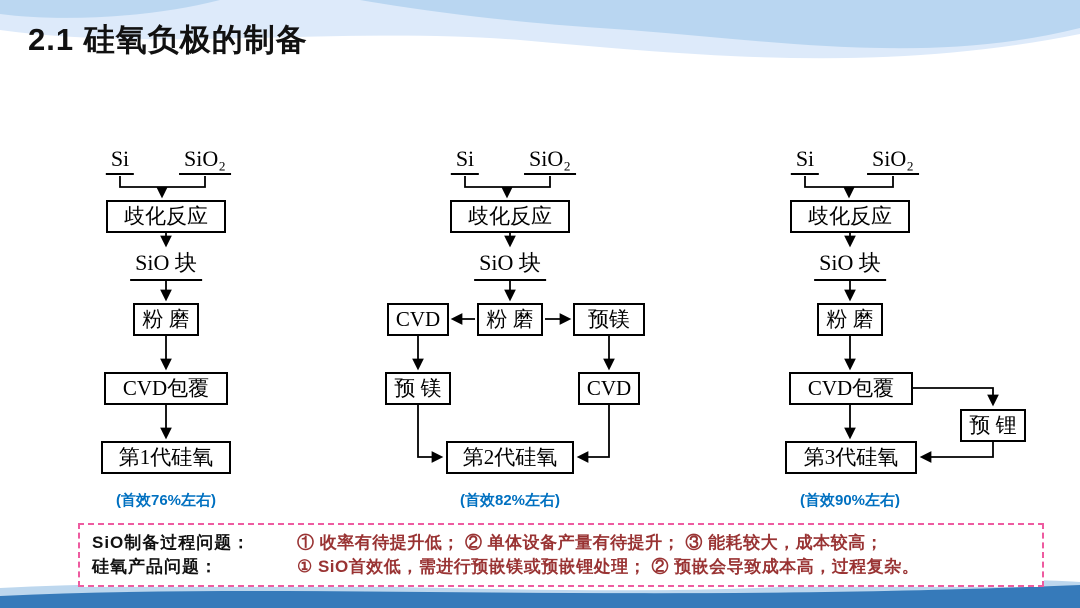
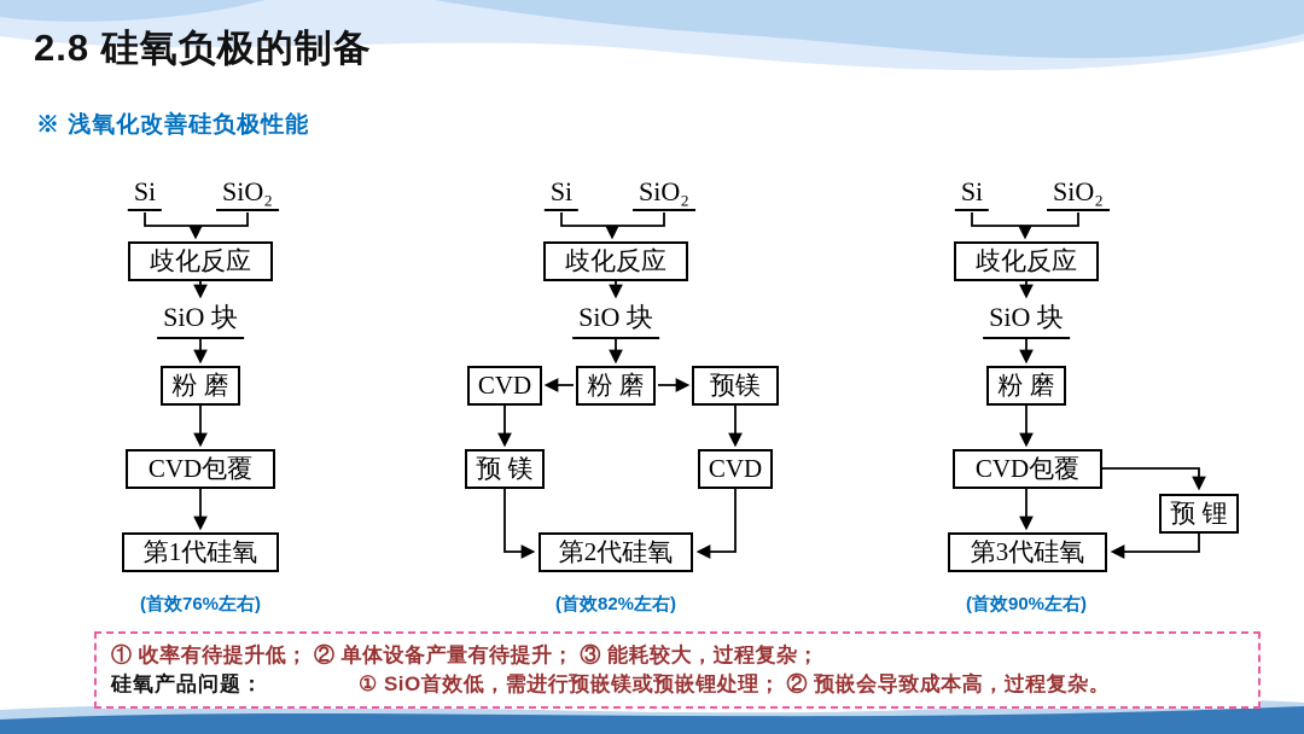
- 2.1 硅氧负极的制备
+ 2.8 硅氧负极的制备
+ ※ 浅氧化改善硅负极性能
  Si
  SiO₂
  歧化反应
  SiO 块
  粉 磨
  CVD包覆
  第1代硅氧
  (首效76%左右)
  Si
  SiO₂
  歧化反应
  SiO 块
  CVD
  粉 磨
  预镁
  预 镁
  CVD
  第2代硅氧
  (首效82%左右)
  Si
  SiO₂
  歧化反应
  SiO 块
  粉 磨
  CVD包覆
  预 锂
  第3代硅氧
  (首效90%左右)
- SiO制备过程问题：
- ① 收率有待提升低； ② 单体设备产量有待提升； ③ 能耗较大，成本较高；
+ ① 收率有待提升低； ② 单体设备产量有待提升； ③ 能耗较大，过程复杂；
  硅氧产品问题：
  ① SiO首效低，需进行预嵌镁或预嵌锂处理； ② 预嵌会导致成本高，过程复杂。
